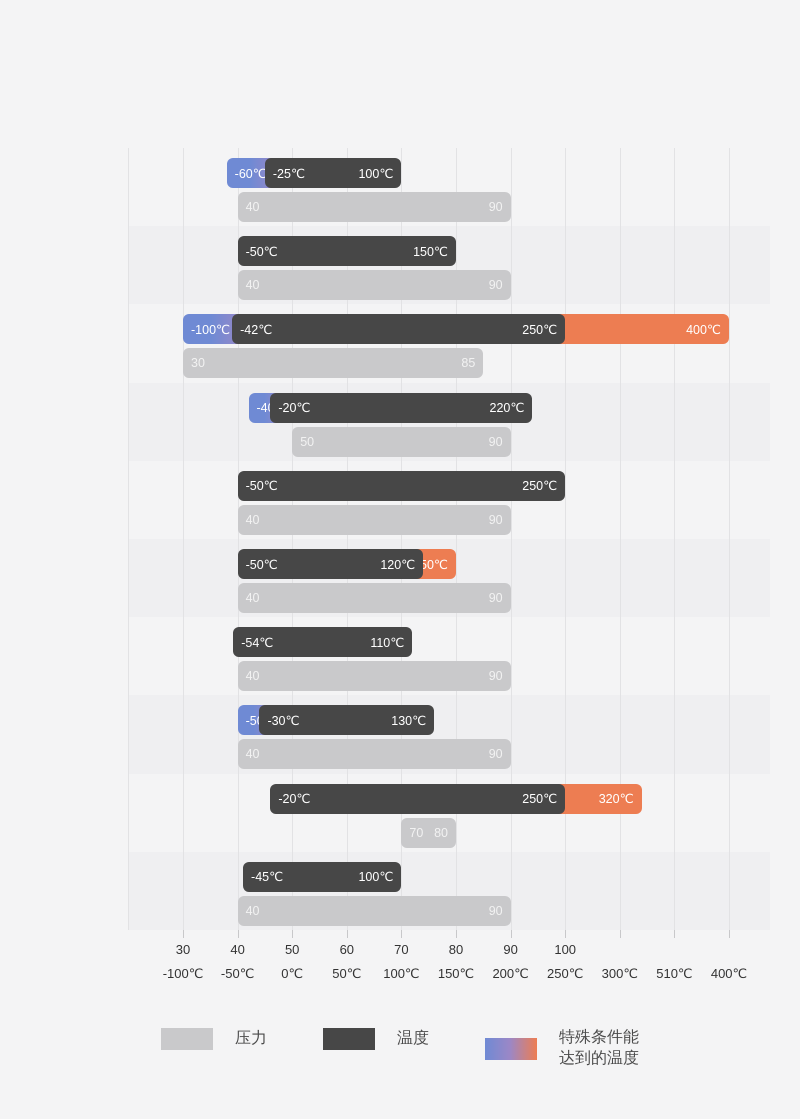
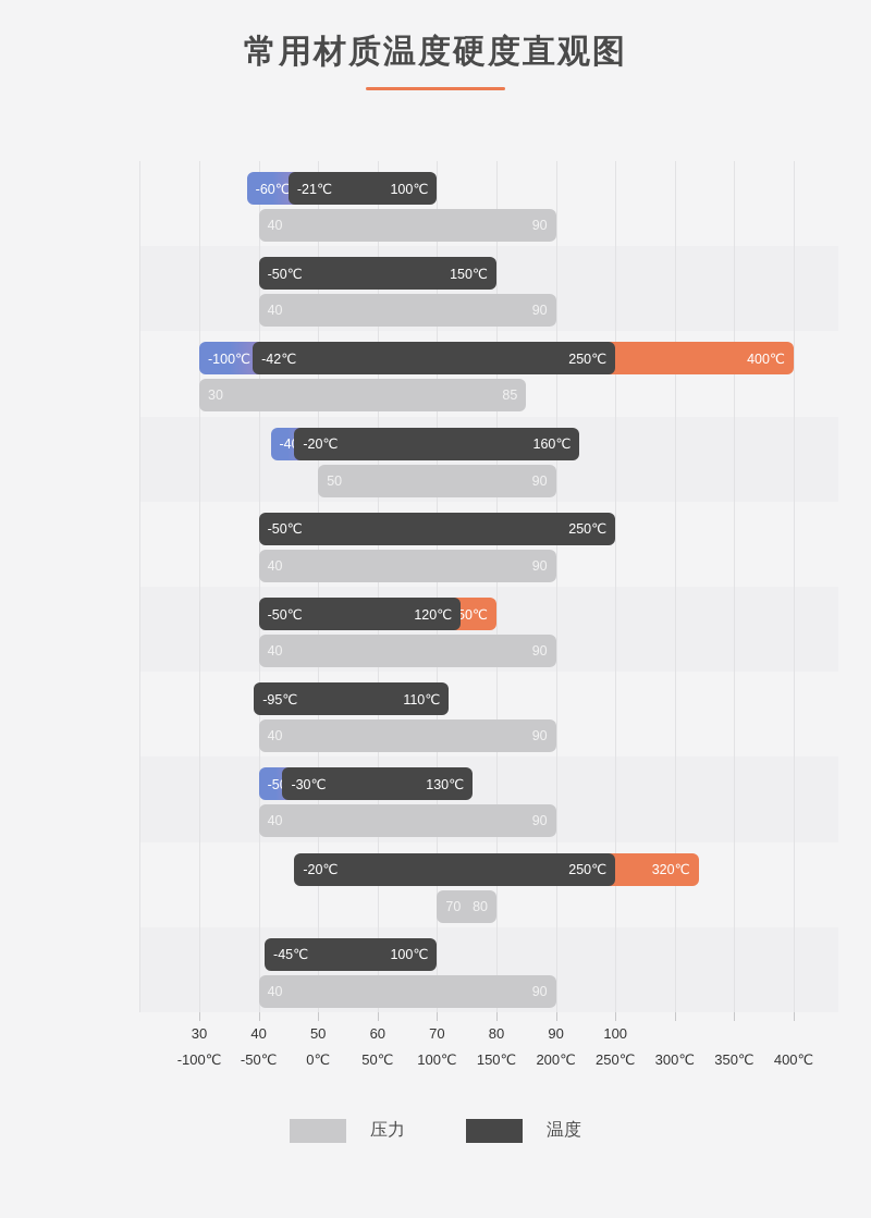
+ 常用材质温度硬度直观图
  -60℃
- -25℃
+ -21℃
  100℃
  40
  90
  -50℃
  150℃
  40
  90
  -100℃
  400℃
  -42℃
  250℃
  30
  85
  -20℃
- 220℃
+ 160℃
  50
  90
  -50℃
  250℃
  40
  90
  50℃
  -50℃
  120℃
  40
  90
- -54℃
+ -95℃
  110℃
  40
  90
  -30℃
  130℃
  40
  90
  320℃
  -20℃
  250℃
  70
  80
  -45℃
  100℃
  40
  90
  30
  -100℃
  40
  -50℃
  50
  0℃
  60
  50℃
  70
  100℃
  80
  150℃
  90
  200℃
  100
  250℃
  300℃
- 510℃
+ 350℃
  400℃
  压力
  温度
- 特殊条件能
- 达到的温度
